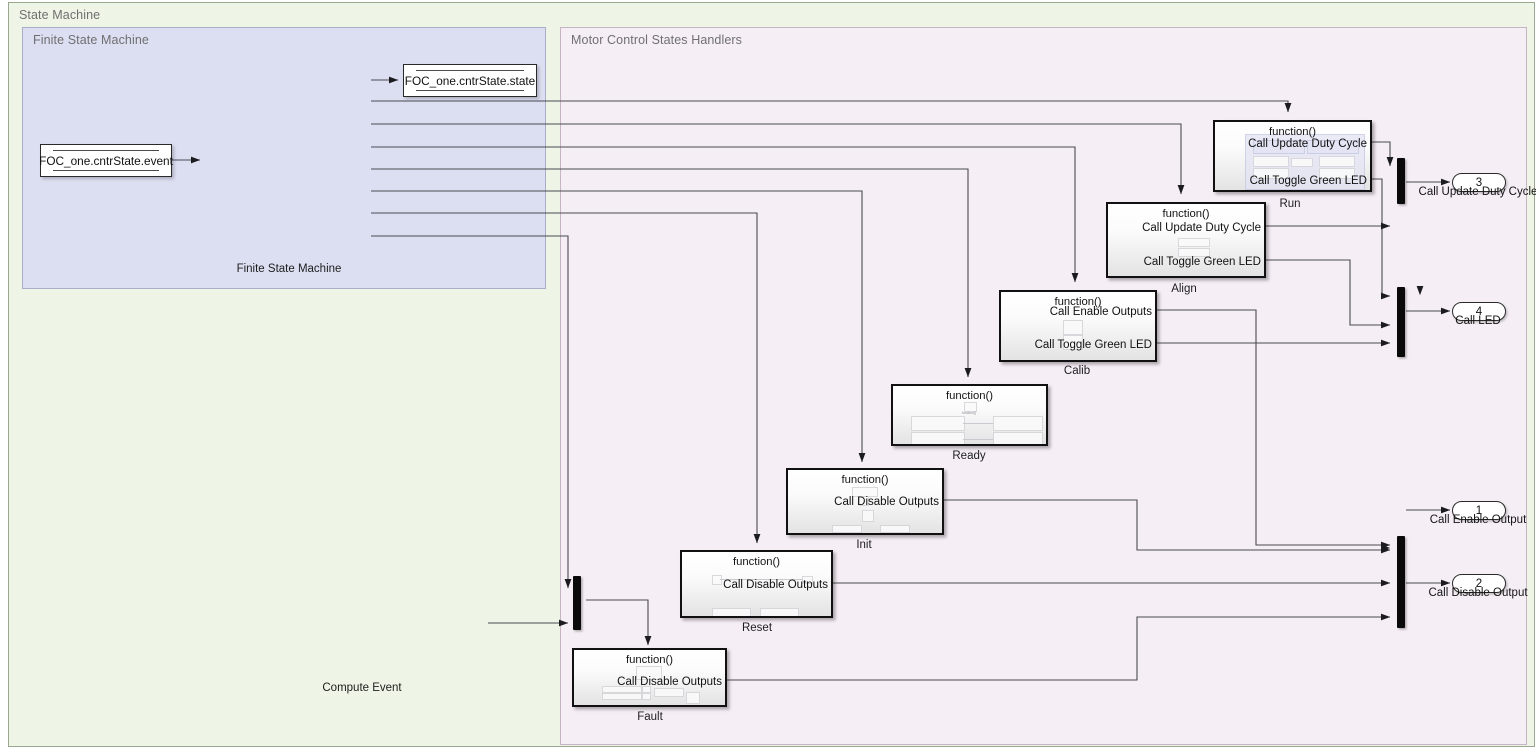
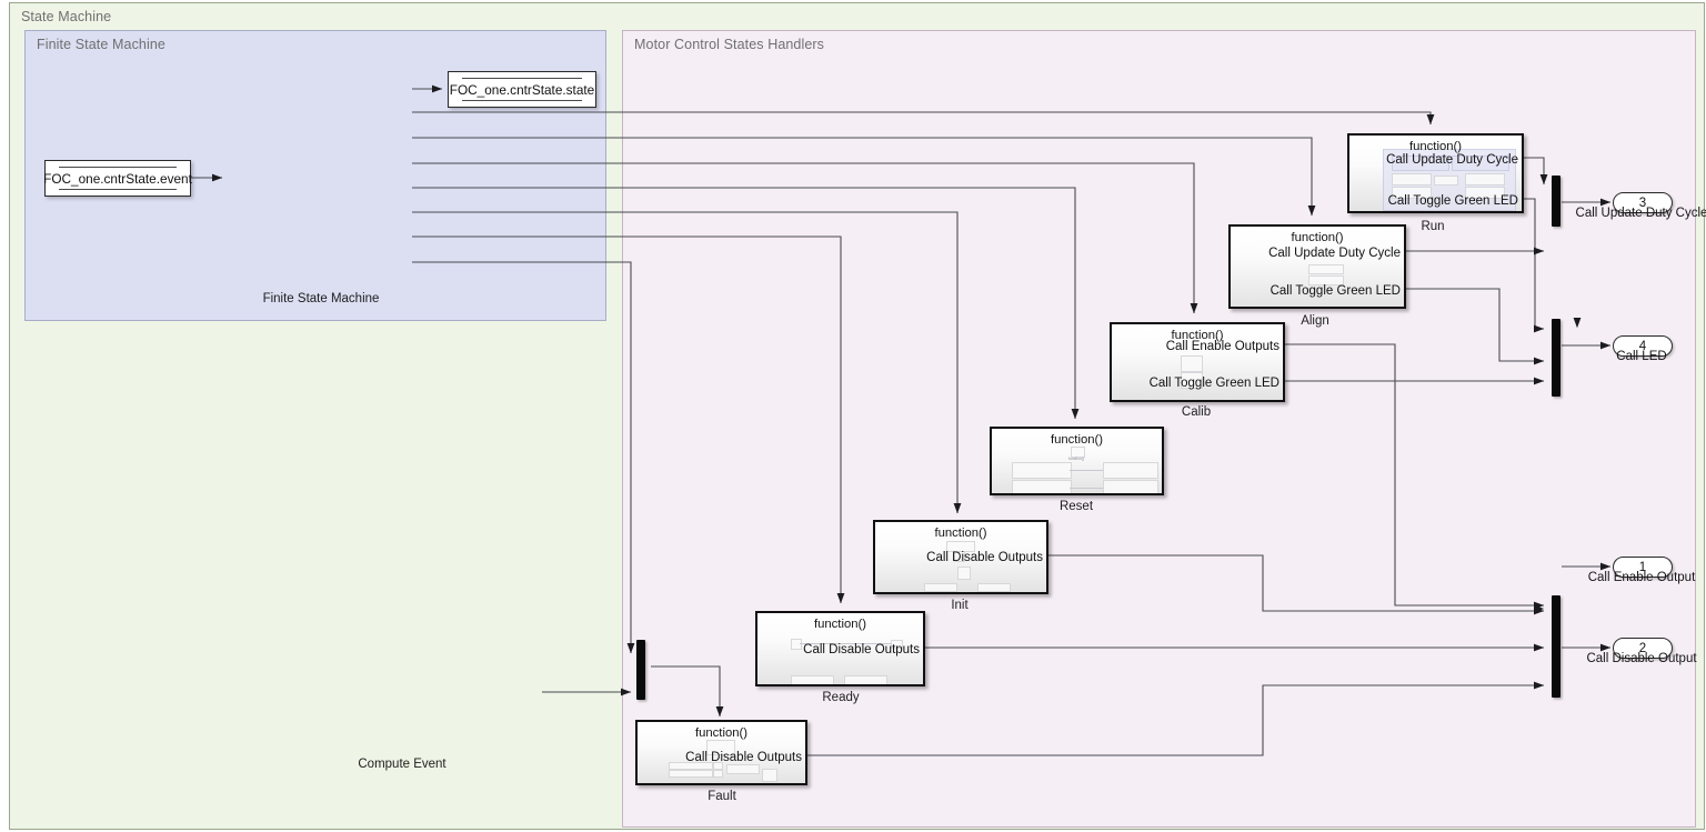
  State Machine
  Finite State Machine
  Motor Control States Handlers
  FOC_one.cntrState.event
  FOC_one.cntrState.state
  Finite State Machine
  function()
  Call Update Duty Cycle
  Call Toggle Green LED
  Run
  function()
  Call Update Duty Cycle
  Call Toggle Green LED
  Align
  function()
  Call Enable Outputs
  Call Toggle Green LED
  Calib
  function()
- Ready
+ Reset
  function()
  Call Disable Outputs
  Init
  function()
  Call Disable Outputs
- Reset
+ Ready
  function()
  Call Disable Outputs
  Fault
  Compute Event
  3
  Call Update Duty Cycle
  4
  Call LED
  1
  Call Enable Output
  2
  Call Disable Output
